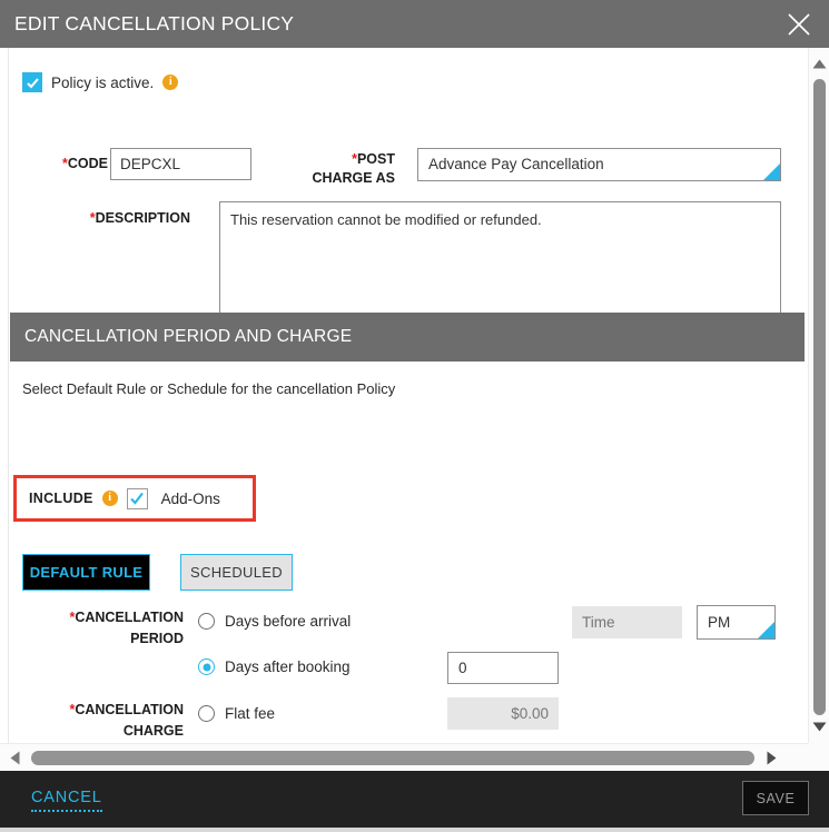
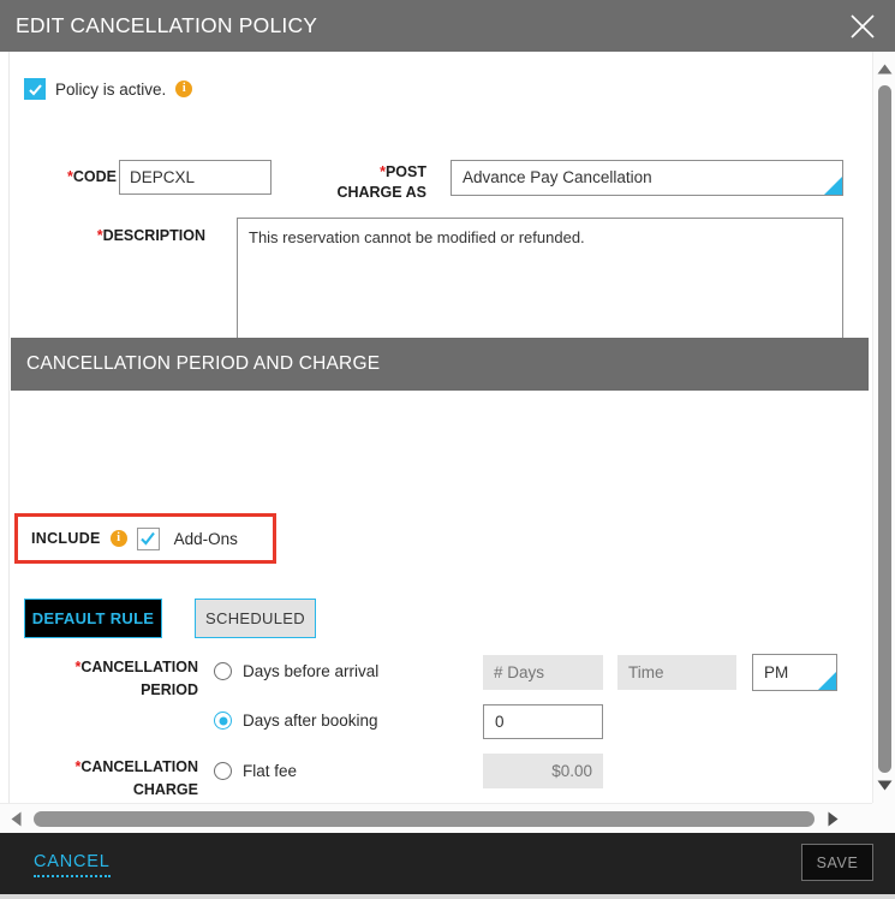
  EDIT CANCELLATION POLICY
  Policy is active.
  i
  *CODE
  DEPCXL
  *POST
  CHARGE AS
  Advance Pay Cancellation
  *DESCRIPTION
  This reservation cannot be modified or refunded.
  CANCELLATION PERIOD AND CHARGE
- Select Default Rule or Schedule for the cancellation Policy
  INCLUDE
  i
  Add-Ons
  DEFAULT RULE
  SCHEDULED
  *CANCELLATION
  PERIOD
  Days before arrival
  Days after booking
+ # Days
  Time
  PM
  0
  *CANCELLATION
  CHARGE
  Flat fee
  $0.00
  CANCEL
  SAVE
